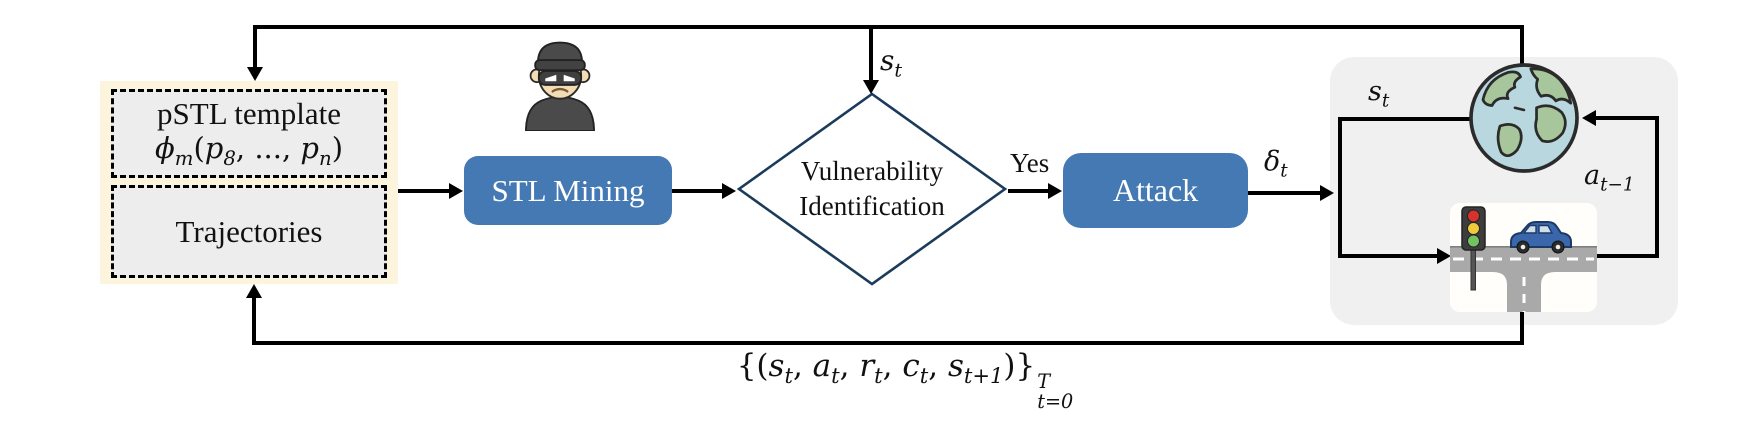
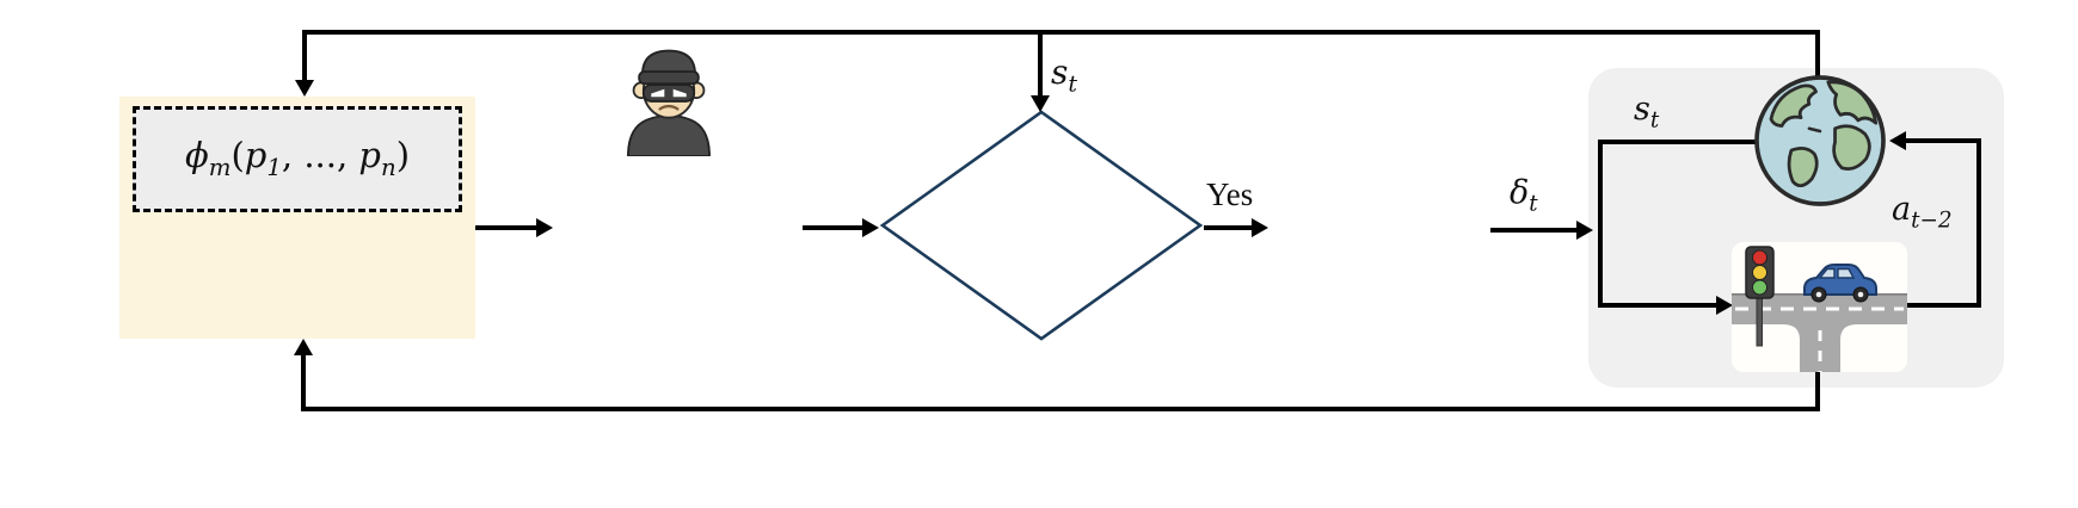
  st
- {(st, at, rt, ct, st+1)}
- T
- t=0
- pSTL template
- ϕm(p8, ..., pn)
+ ϕm(p1, ..., pn)
- Trajectories
- STL Mining
- Vulnerability
- Identification
  Yes
- Attack
  δt
  st
- at−1
+ at−2
